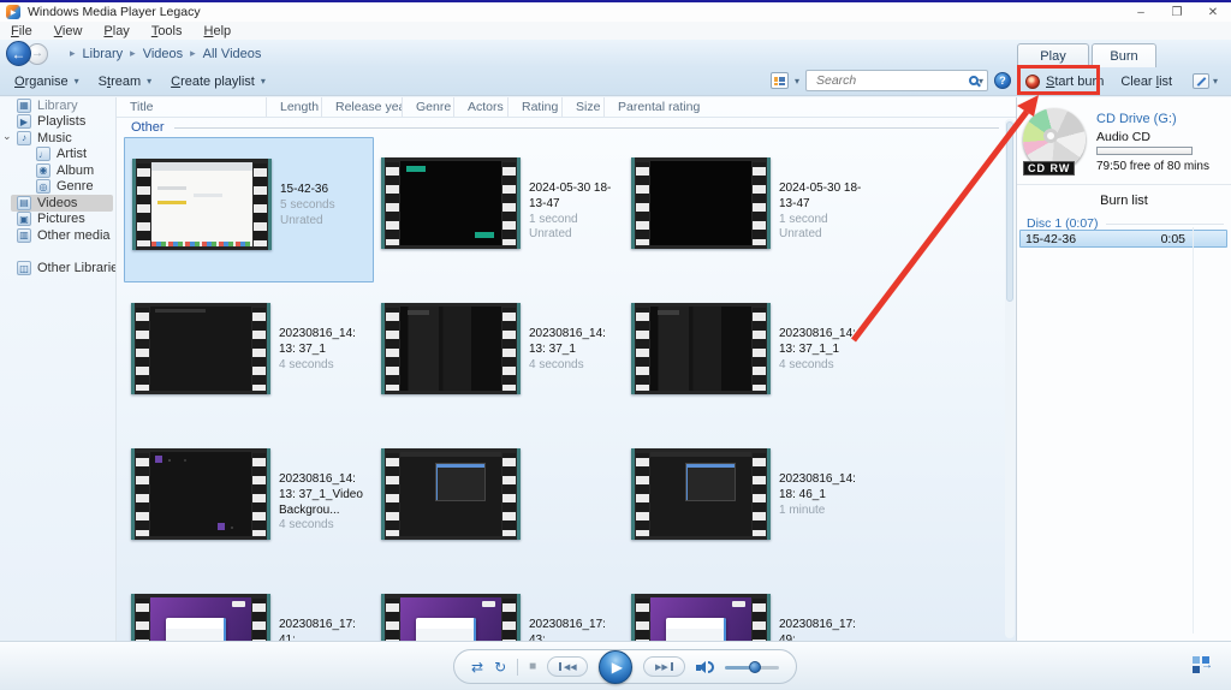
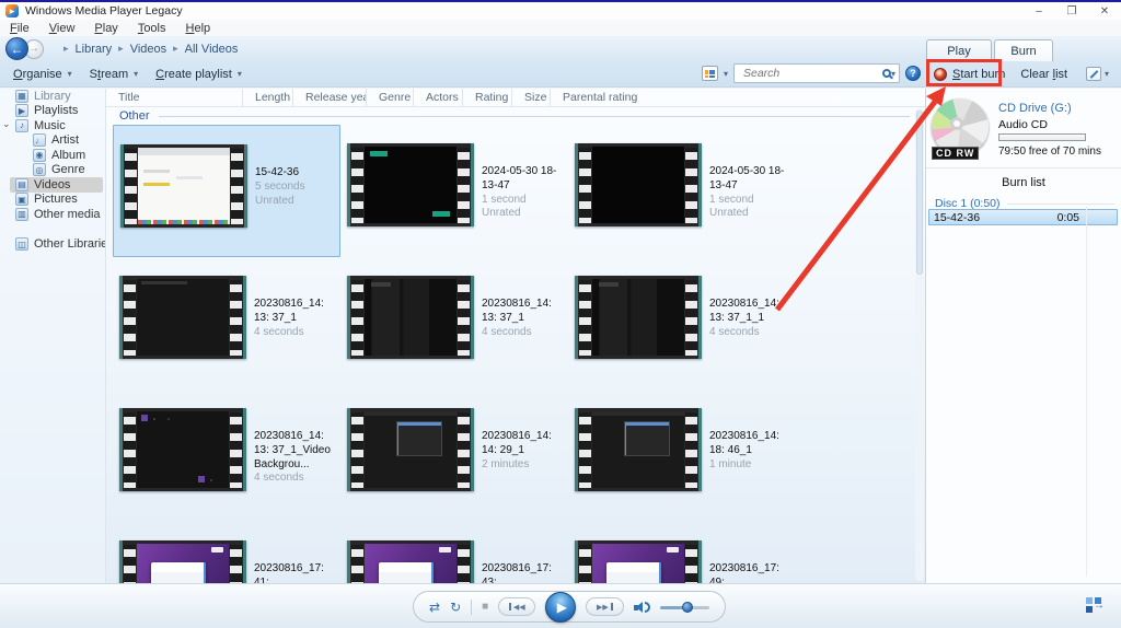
  Windows Media Player Legacy
  –
  ❐
  ✕
  File
  View
  Play
  Tools
  Help
  ←
  →
  ▸
  Library
  ▸
  Videos
  ▸
  All Videos
  Play
  Burn
  Organise
  ▾
  Stream
  ▾
  Create playlist
  ▾
  ▾
  Search
  ▾
  ?
  Start burn
  Clear list
  ▾
  ▦
  Library
  ▶
  Playlists
  ⌄
  ♪
  Music
  ♩
  Artist
  ◉
  Album
  ◎
  Genre
  ▤
  Videos
  ▣
  Pictures
  ▥
  Other media
  ◫
  Other Librari
  Title
  Length
  Release yea
  Genre
  Actors
  Rating
  Size
  Parental rating
  Other
  15-42-36
  5 seconds
  Unrated
  2024-05-30 18-13-47
  1 second
  Unrated
  2024-05-30 18-13-47
  1 second
  Unrated
  20230816_14: 13: 37_1
  4 seconds
  20230816_14: 13: 37_1
  4 seconds
  20230816_14: 13: 37_1_1
  4 seconds
  20230816_14: 13: 37_1_Video Backgrou...
  4 seconds
+ 20230816_14: 14: 29_1
+ 2 minutes
  20230816_14: 18: 46_1
  1 minute
  20230816_17:
  20230816_17:
  20230816_17:
  CD RW
  CD Drive (G:)
  Audio CD
- 79:50 free of 80 mins
+ 79:50 free of 70 mins
  Burn list
- Disc 1 (0:07)
+ Disc 1 (0:50)
  15-42-36
  0:05
  ⇄
  ↻
  ■
  ▶
  →
